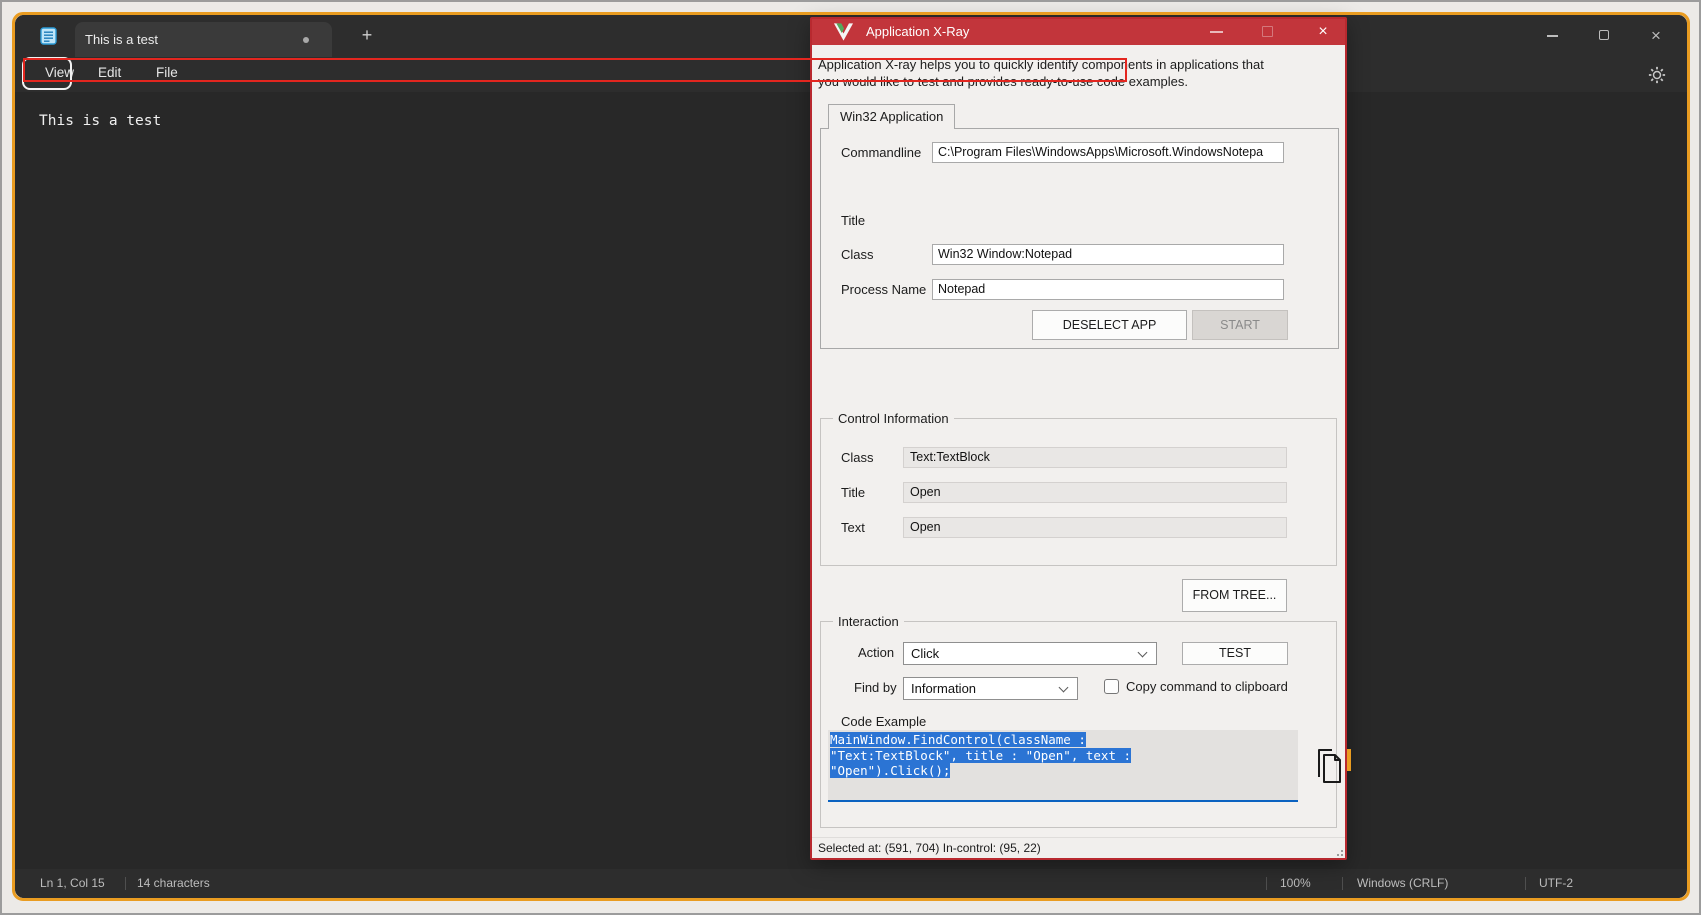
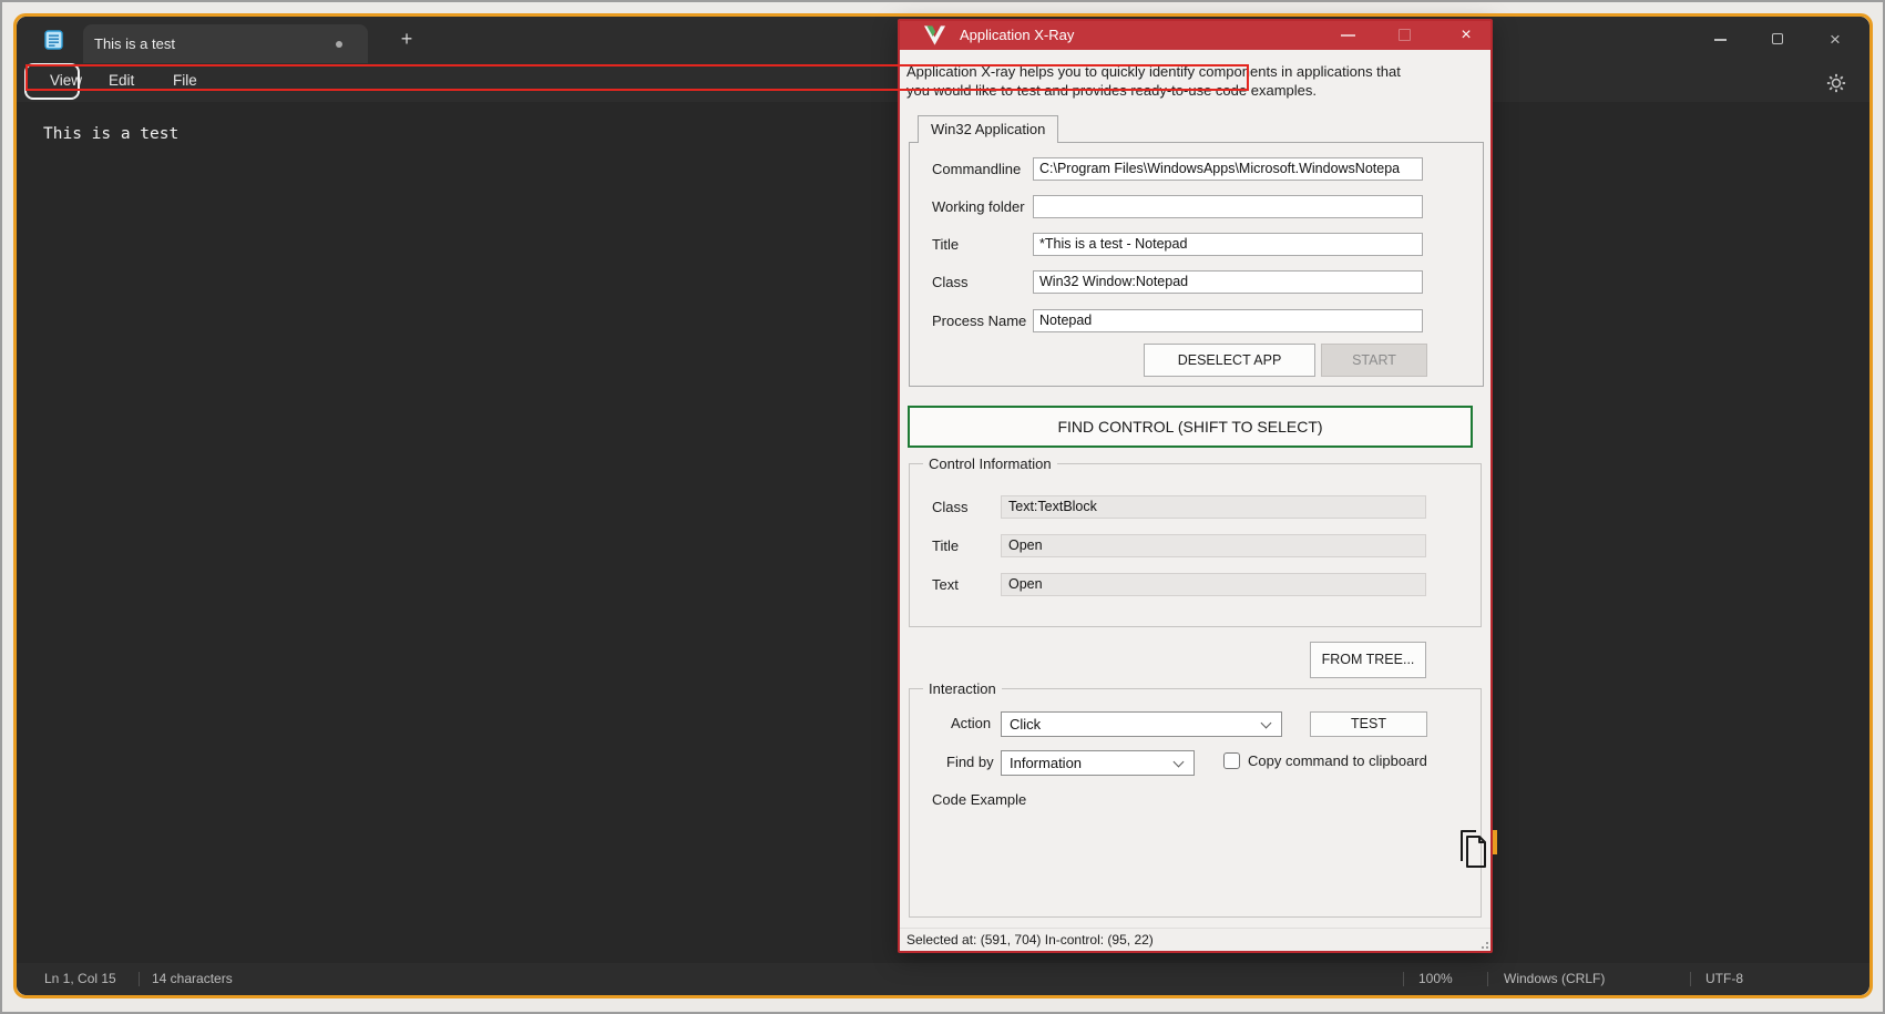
  This is a test
  +
  ×
  View
  Edit
  File
  This is a test
  Ln 1, Col 15
  14 characters
  100%
  Windows (CRLF)
- UTF-2
+ UTF-8
  Application X-Ray
  ×
  Application X-ray helps you to quickly identify components in applications that
  you would like to test and provides ready-to-use code examples.
  Win32 Application
  Commandline
  C:\Program Files\WindowsApps\Microsoft.WindowsNotepa
+ Working folder
  Title
+ *This is a test - Notepad
  Class
  Win32 Window:Notepad
  Process Name
  Notepad
  DESELECT APP
  START
+ FIND CONTROL (SHIFT TO SELECT)
  Control Information
  Class
  Text:TextBlock
  Title
  Open
  Text
  Open
  FROM TREE...
  Interaction
  Action
  Click
  TEST
  Find by
  Information
  Copy command to clipboard
  Code Example
- MainWindow.FindControl(className : "Text:TextBlock", title : "Open", text : "Open").Click();
  Selected at: (591, 704) In-control: (95, 22)
